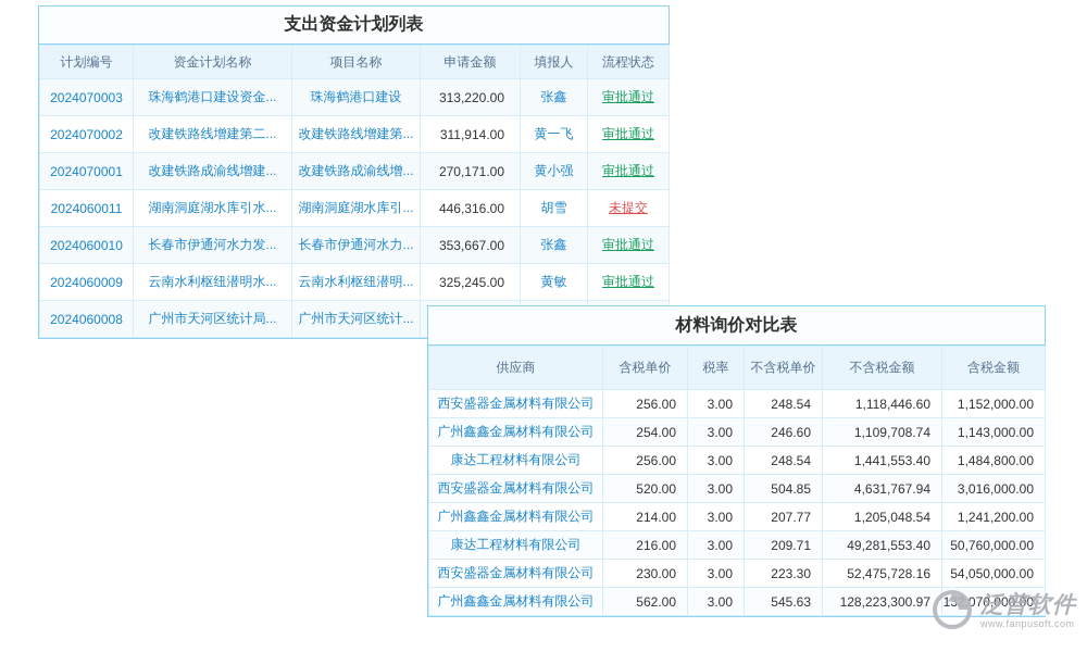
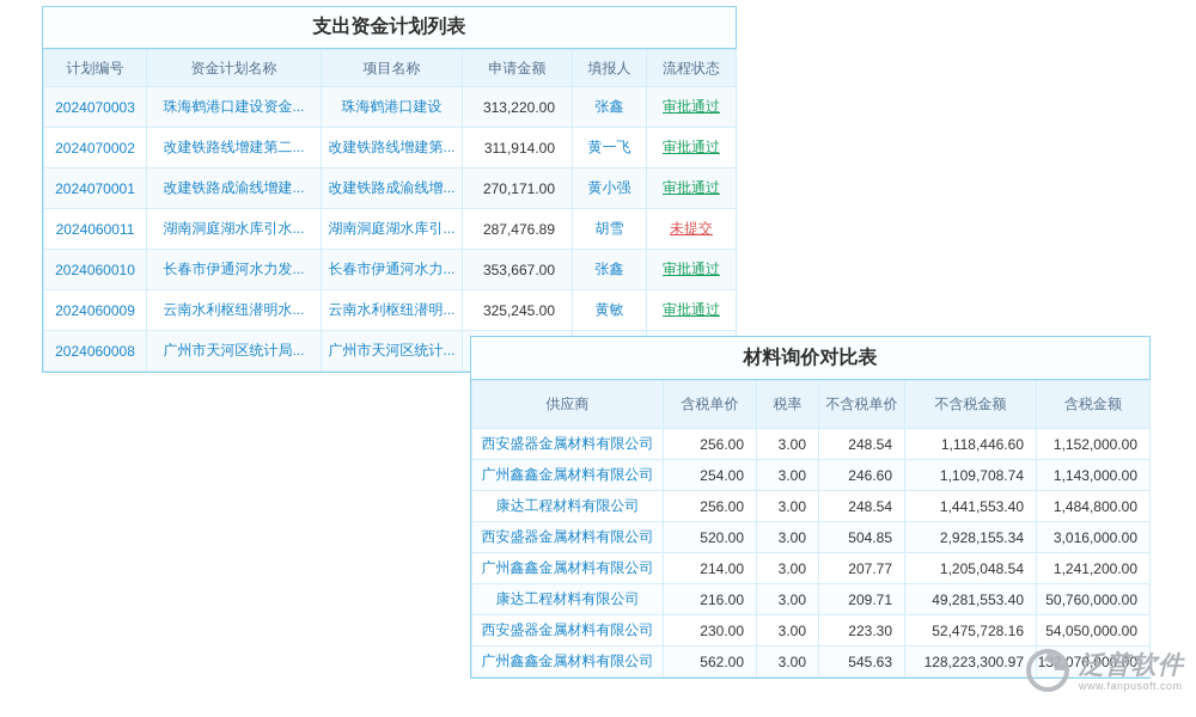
  支出资金计划列表
  计划编号	资金计划名称	项目名称	申请金额	填报人	流程状态
  2024070003	珠海鹤港口建设资金...	珠海鹤港口建设	313,220.00	张鑫	审批通过
  2024070002	改建铁路线增建第二...	改建铁路线增建第...	311,914.00	黄一飞	审批通过
  2024070001	改建铁路成渝线增建...	改建铁路成渝线增...	270,171.00	黄小强	审批通过
- 2024060011	湖南洞庭湖水库引水...	湖南洞庭湖水库引...	446,316.00	胡雪	未提交
+ 2024060011	湖南洞庭湖水库引水...	湖南洞庭湖水库引...	287,476.89	胡雪	未提交
  2024060010	长春市伊通河水力发...	长春市伊通河水力...	353,667.00	张鑫	审批通过
  2024060009	云南水利枢纽潜明水...	云南水利枢纽潜明...	325,245.00	黄敏	审批通过
  2024060008	广州市天河区统计局...	广州市天河区统计...
  材料询价对比表
  供应商	含税单价	税率	不含税单价	不含税金额	含税金额
  西安盛器金属材料有限公司	256.00	3.00	248.54	1,118,446.60	1,152,000.00
  广州鑫鑫金属材料有限公司	254.00	3.00	246.60	1,109,708.74	1,143,000.00
  康达工程材料有限公司	256.00	3.00	248.54	1,441,553.40	1,484,800.00
- 西安盛器金属材料有限公司	520.00	3.00	504.85	4,631,767.94	3,016,000.00
+ 西安盛器金属材料有限公司	520.00	3.00	504.85	2,928,155.34	3,016,000.00
  广州鑫鑫金属材料有限公司	214.00	3.00	207.77	1,205,048.54	1,241,200.00
  康达工程材料有限公司	216.00	3.00	209.71	49,281,553.40	50,760,000.00
  西安盛器金属材料有限公司	230.00	3.00	223.30	52,475,728.16	54,050,000.00
  广州鑫鑫金属材料有限公司	562.00	3.00	545.63	128,223,300.97	1070,000.00
  泛普软件
  www.fanpusoft.com
